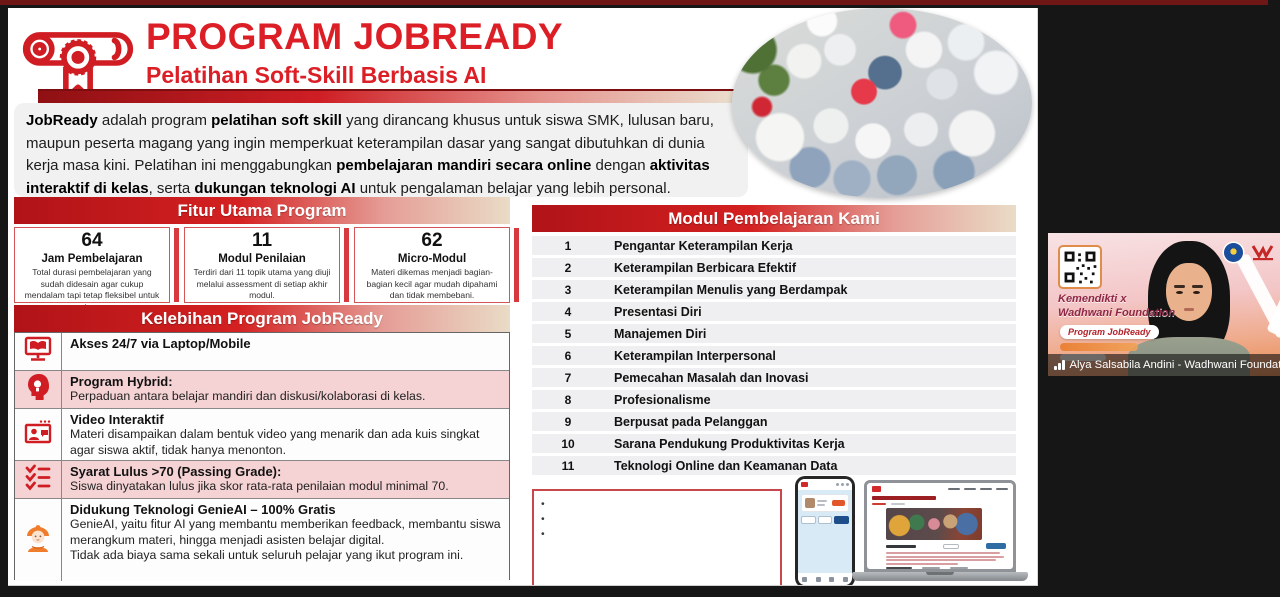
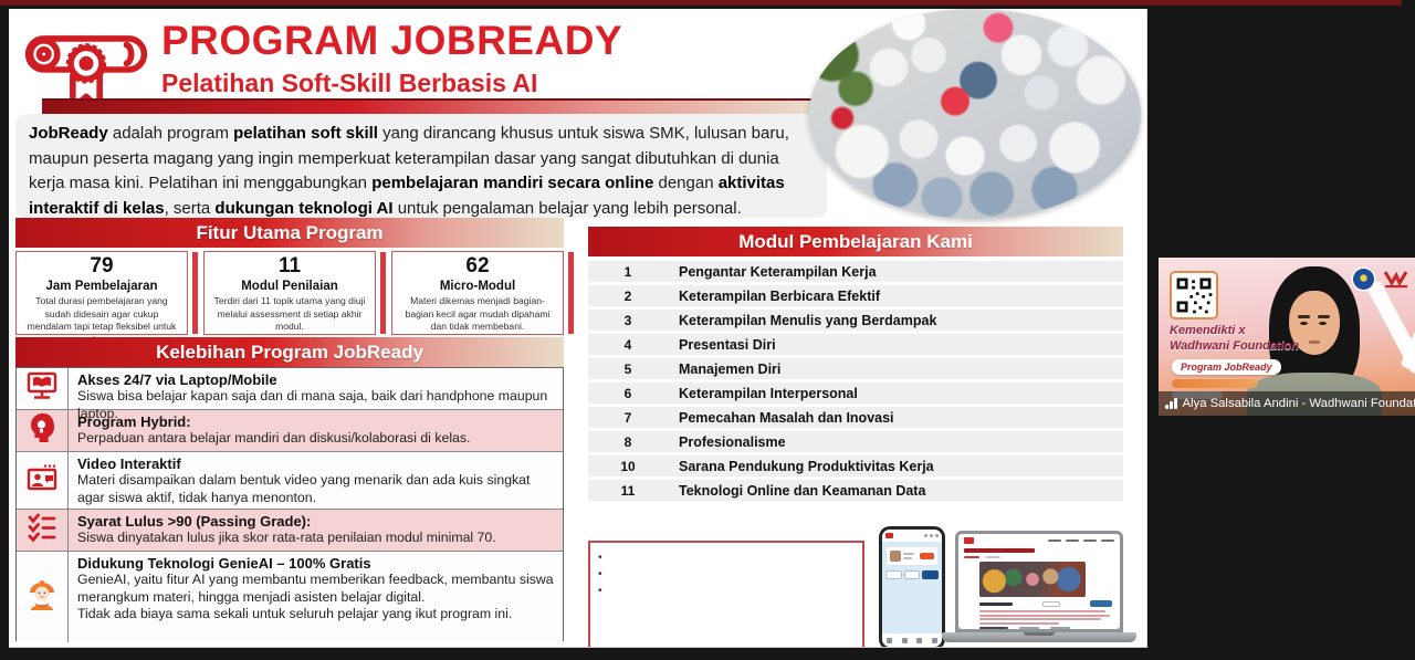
  PROGRAM JOBREADY
  Pelatihan Soft-Skill Berbasis AI
  JobReady adalah program pelatihan soft skill yang dirancang khusus untuk siswa SMK, lulusan baru, maupun peserta magang yang ingin memperkuat keterampilan dasar yang sangat dibutuhkan di dunia kerja masa kini. Pelatihan ini menggabungkan pembelajaran mandiri secara online dengan aktivitas interaktif di kelas, serta dukungan teknologi AI untuk pengalaman belajar yang lebih personal.
  Fitur Utama Program
- 64
+ 79
  Jam Pembelajaran
  Total durasi pembelajaran yang sudah didesain agar cukup mendalam tapi tetap fleksibel untuk
  11
  Modul Penilaian
  Terdiri dari 11 topik utama yang diuji melalui assessment di setiap akhir modul.
  62
  Micro-Modul
  Materi dikemas menjadi bagian-bagian kecil agar mudah dipahami dan tidak membebani.
  Kelebihan Program JobReady
  Akses 24/7 via Laptop/Mobile
+ Siswa bisa belajar kapan saja dan di mana saja, baik dari handphone maupun laptop.
  Program Hybrid:
  Perpaduan antara belajar mandiri dan diskusi/kolaborasi di kelas.
  Video Interaktif
  Materi disampaikan dalam bentuk video yang menarik dan ada kuis singkat agar siswa aktif, tidak hanya menonton.
- Syarat Lulus >70 (Passing Grade):
+ Syarat Lulus >90 (Passing Grade):
  Siswa dinyatakan lulus jika skor rata-rata penilaian modul minimal 70.
  Didukung Teknologi GenieAI – 100% Gratis
  GenieAI, yaitu fitur AI yang membantu memberikan feedback, membantu siswa merangkum materi, hingga menjadi asisten belajar digital.
  Tidak ada biaya sama sekali untuk seluruh pelajar yang ikut program ini.
  Modul Pembelajaran Kami
  1
  Pengantar Keterampilan Kerja
  2
  Keterampilan Berbicara Efektif
  3
  Keterampilan Menulis yang Berdampak
  4
  Presentasi Diri
  5
  Manajemen Diri
  6
  Keterampilan Interpersonal
  7
  Pemecahan Masalah dan Inovasi
  8
  Profesionalisme
- 9
- Berpusat pada Pelanggan
  10
  Sarana Pendukung Produktivitas Kerja
  11
  Teknologi Online dan Keamanan Data
  Kemendikti x
  Wadhwani Foundation
  Program JobReady
  Alya Salsabila Andini - Wadhwani Founda
